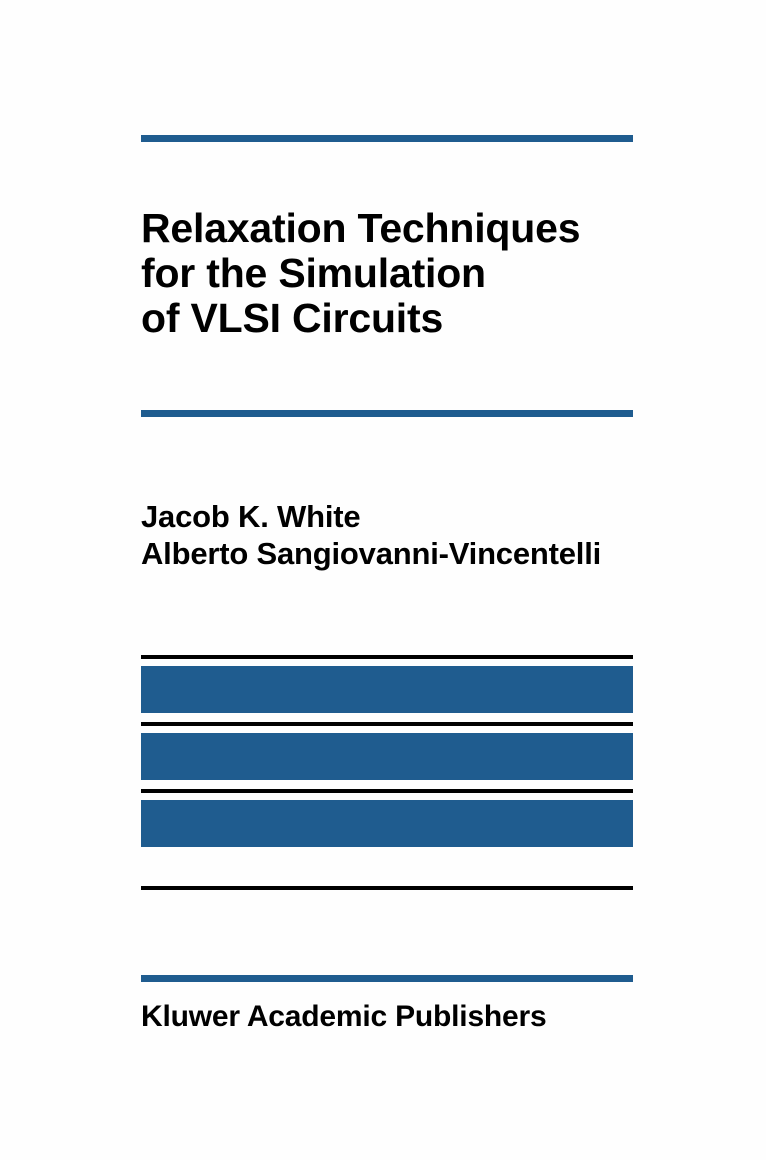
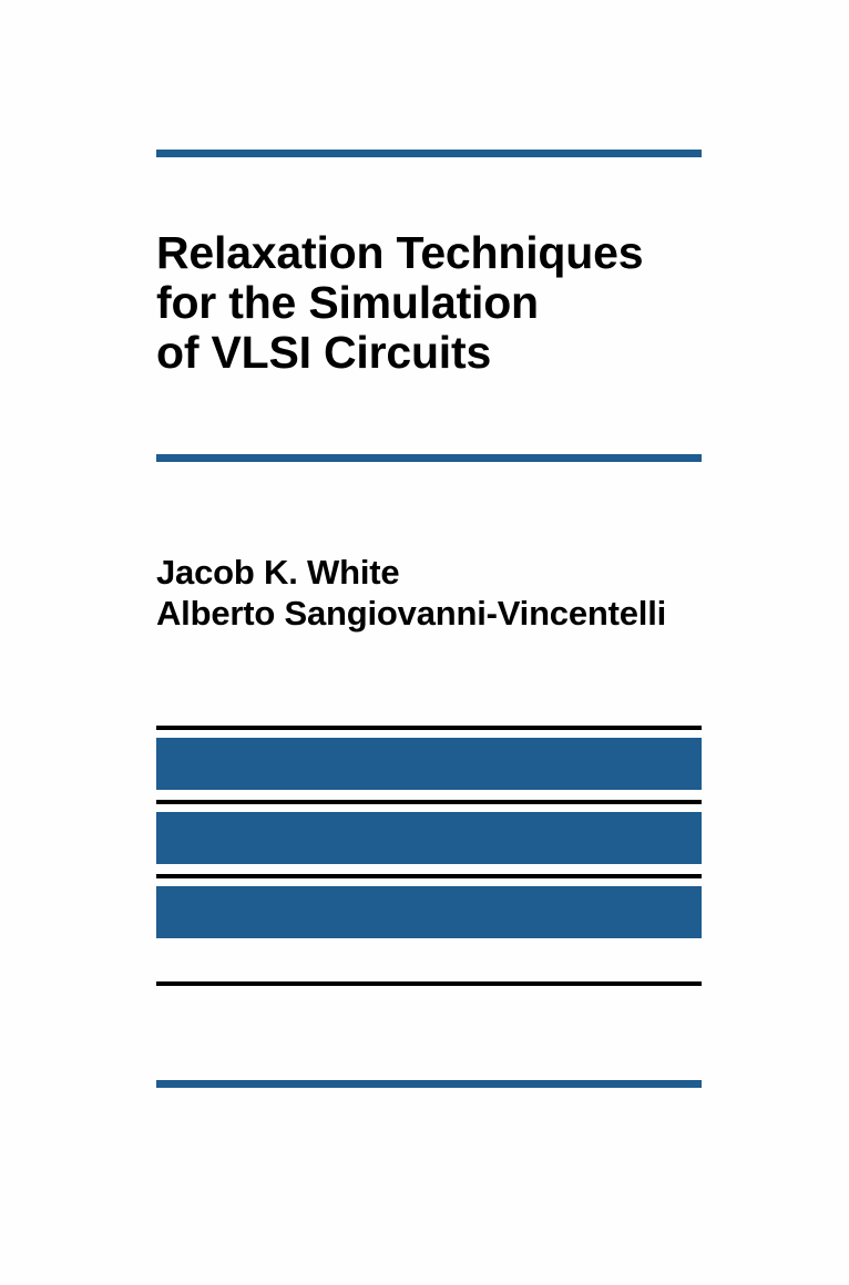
  Relaxation Techniques
  for the Simulation
  of VLSI Circuits
  Jacob K. White
  Alberto Sangiovanni-Vincentelli
- Kluwer Academic Publishers
